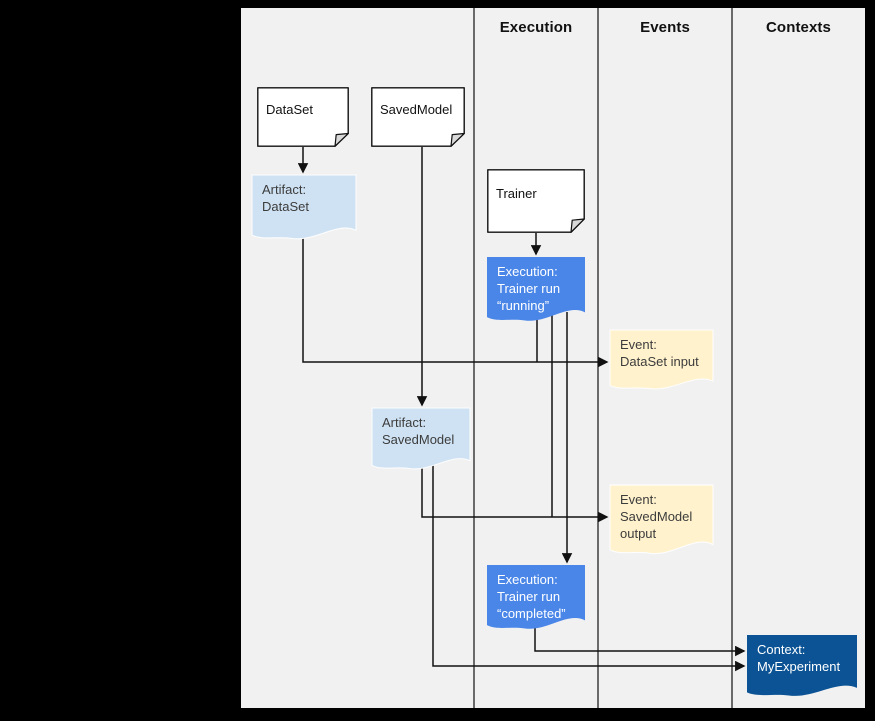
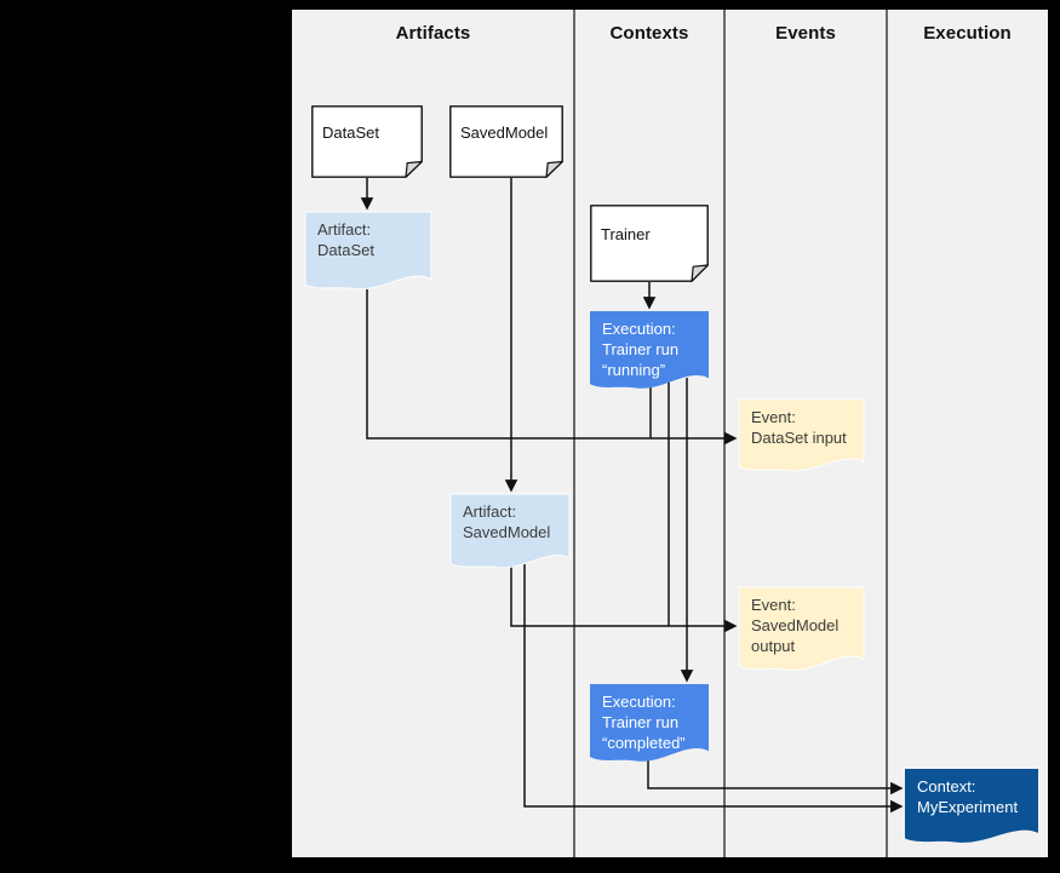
+ Artifacts
- Execution
+ Contexts
  Events
- Contexts
+ Execution
  DataSet
  SavedModel
  Trainer
  Artifact:
  DataSet
  Artifact:
  SavedModel
  Execution:
  Trainer run
  “running”
  Execution:
  Trainer run
  “completed”
  Event:
  DataSet input
  Event:
  SavedModel
  output
  Context:
  MyExperiment
